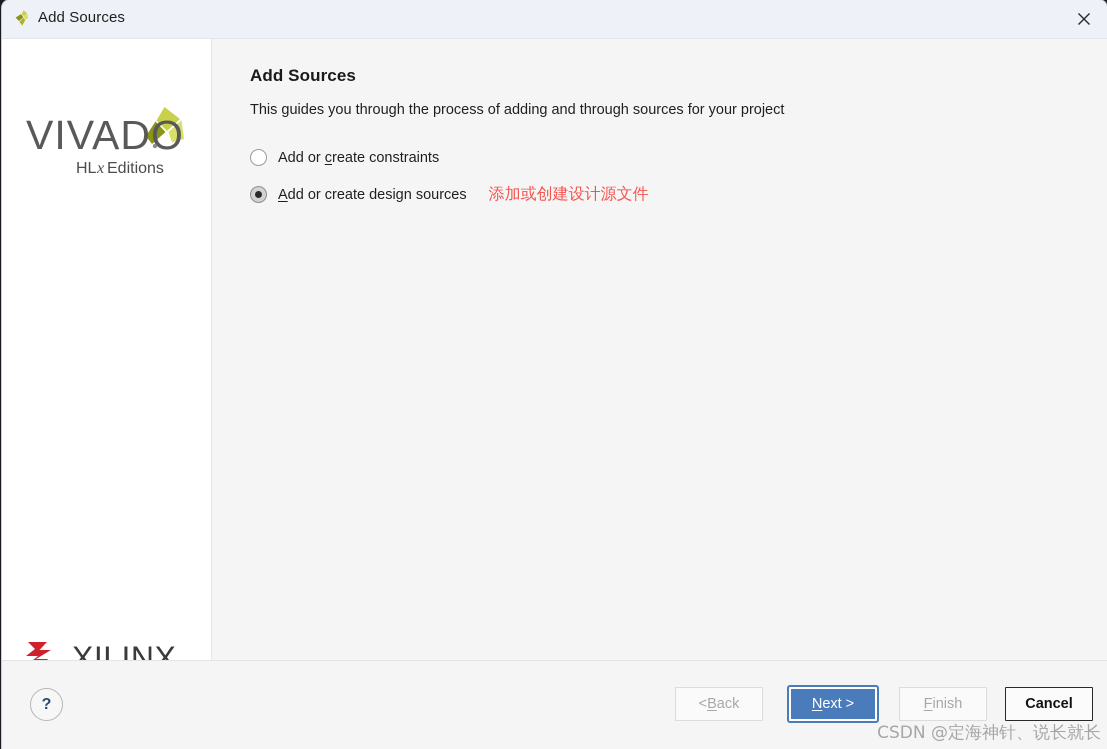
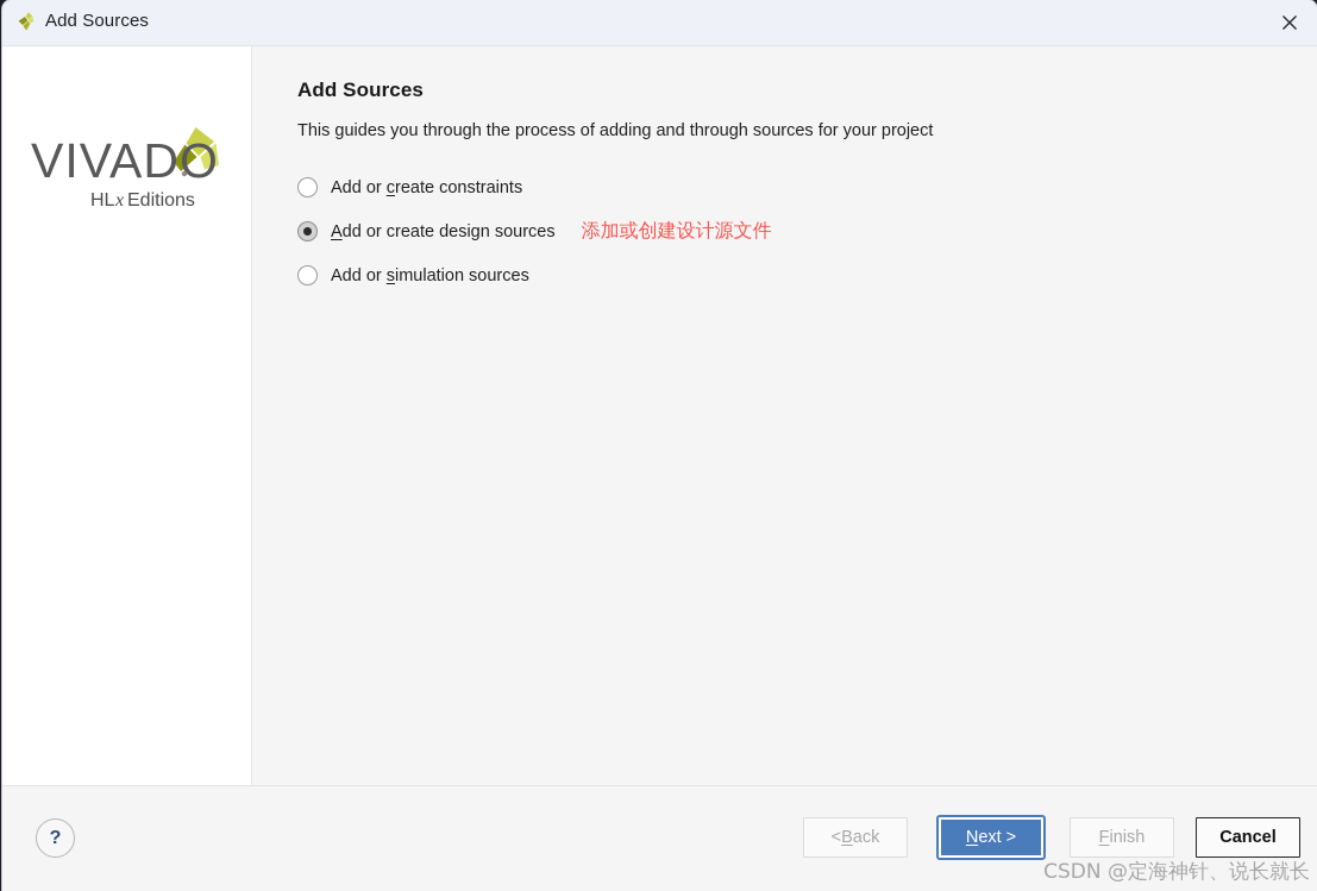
  Add Sources
  VIVADO
  HL
  x
  Editions
- XILINX
  Add Sources
  This guides you through the process of adding and through sources for your project
  Add or create constraints
  Add or create design sources
  添加或创建设计源文件
+ Add or simulation sources
  ?
  <
  B
  ack
  N
  ext >
  F
  inish
  Cancel
  CSDN @定海神针、说长就长
